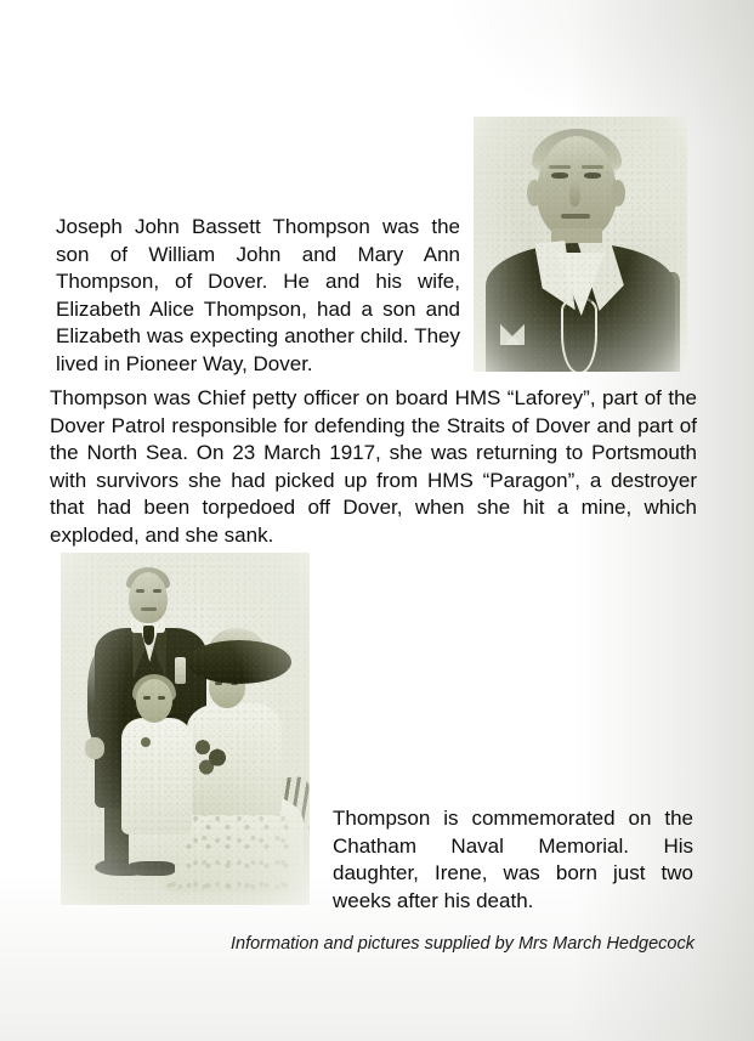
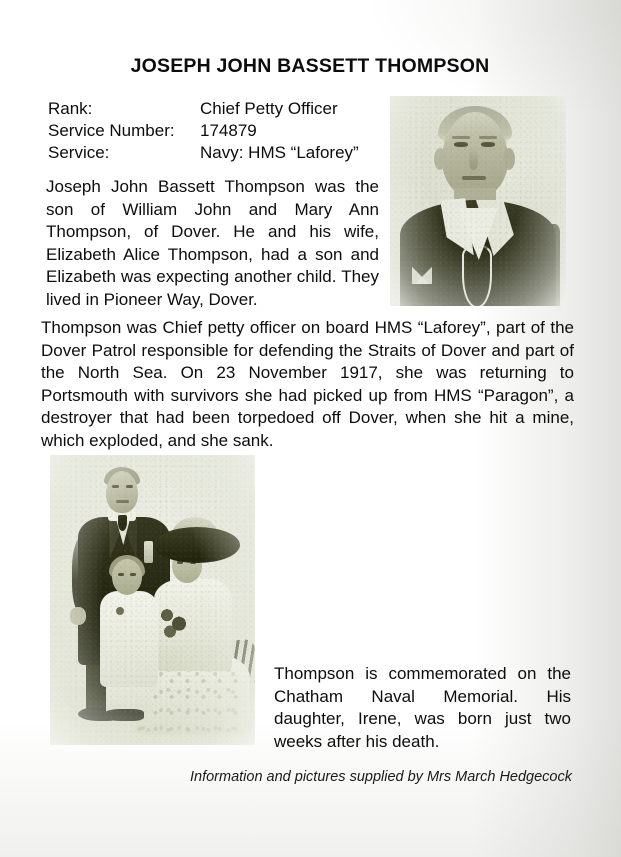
+ JOSEPH JOHN BASSETT THOMPSON
+ Rank:	Chief Petty Officer
+ Service Number:	174879
+ Service:	Navy: HMS “Laforey”
  Joseph John Bassett Thompson was the son of William John and Mary Ann Thompson, of Dover. He and his wife, Elizabeth Alice Thompson, had a son and Elizabeth was expecting another child. They lived in Pioneer Way, Dover.
- Thompson was Chief petty officer on board HMS “Laforey”, part of the Dover Patrol responsible for defending the Straits of Dover and part of the North Sea. On 23 March 1917, she was returning to Portsmouth with survivors she had picked up from HMS “Paragon”, a destroyer that had been torpedoed off Dover, when she hit a mine, which exploded, and she sank.
+ Thompson was Chief petty officer on board HMS “Laforey”, part of the Dover Patrol responsible for defending the Straits of Dover and part of the North Sea. On 23 November 1917, she was returning to Portsmouth with survivors she had picked up from HMS “Paragon”, a destroyer that had been torpedoed off Dover, when she hit a mine, which exploded, and she sank.
  Thompson is commemorated on the Chatham Naval Memorial. His daughter, Irene, was born just two weeks after his death.
  Information and pictures supplied by Mrs March Hedgecock
